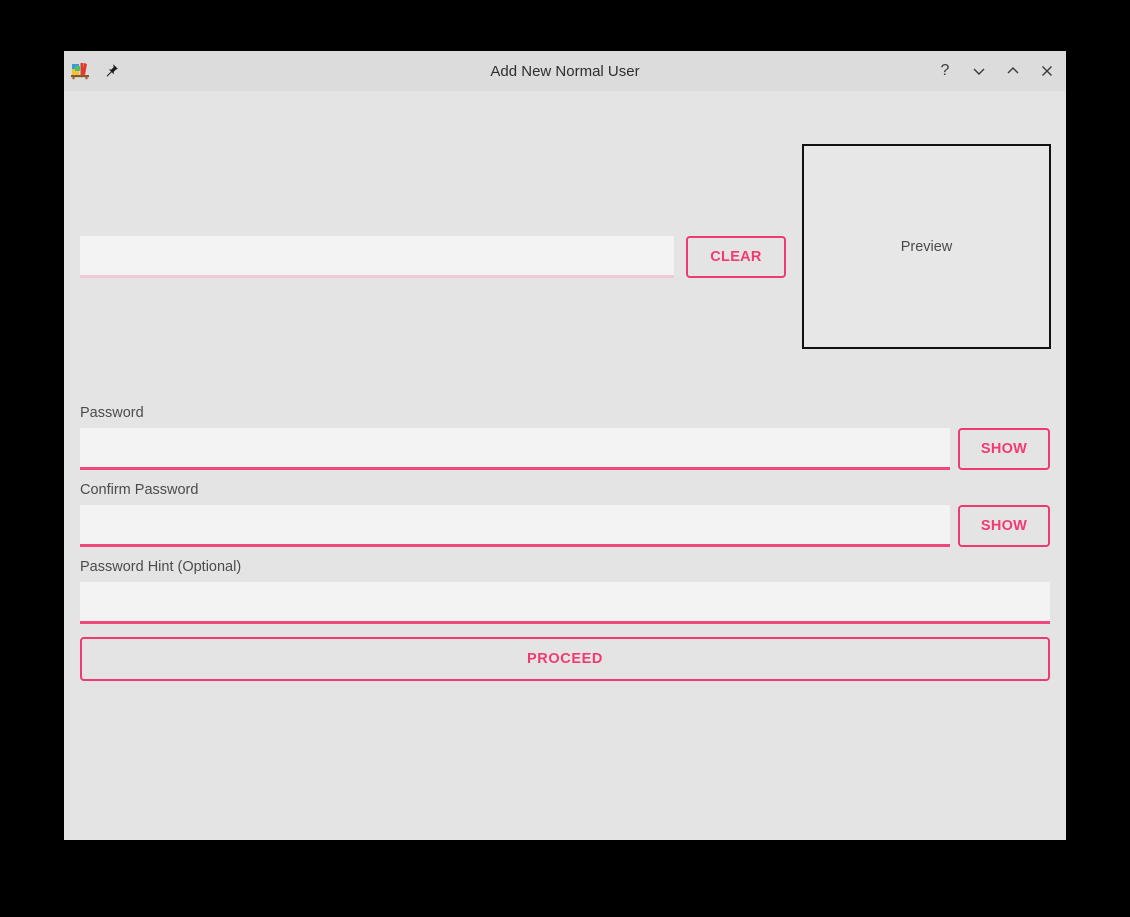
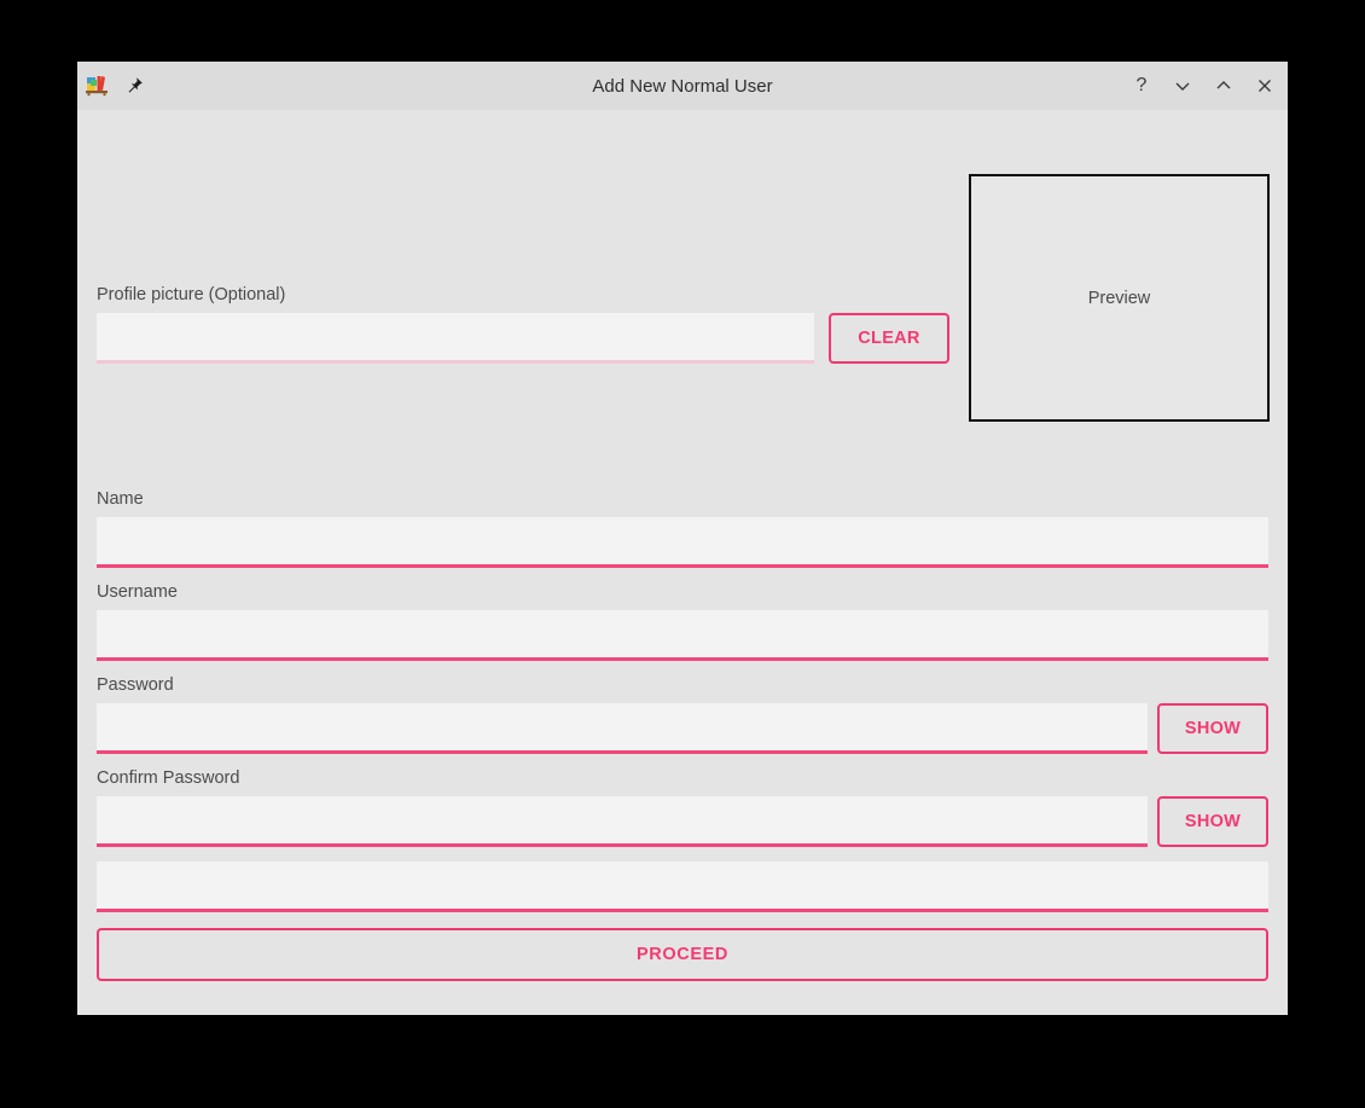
  Add New Normal User
  ?
  Preview
+ Profile picture (Optional)
  CLEAR
+ Name
+ Username
  Password
  SHOW
  Confirm Password
  SHOW
- Password Hint (Optional)
  PROCEED
